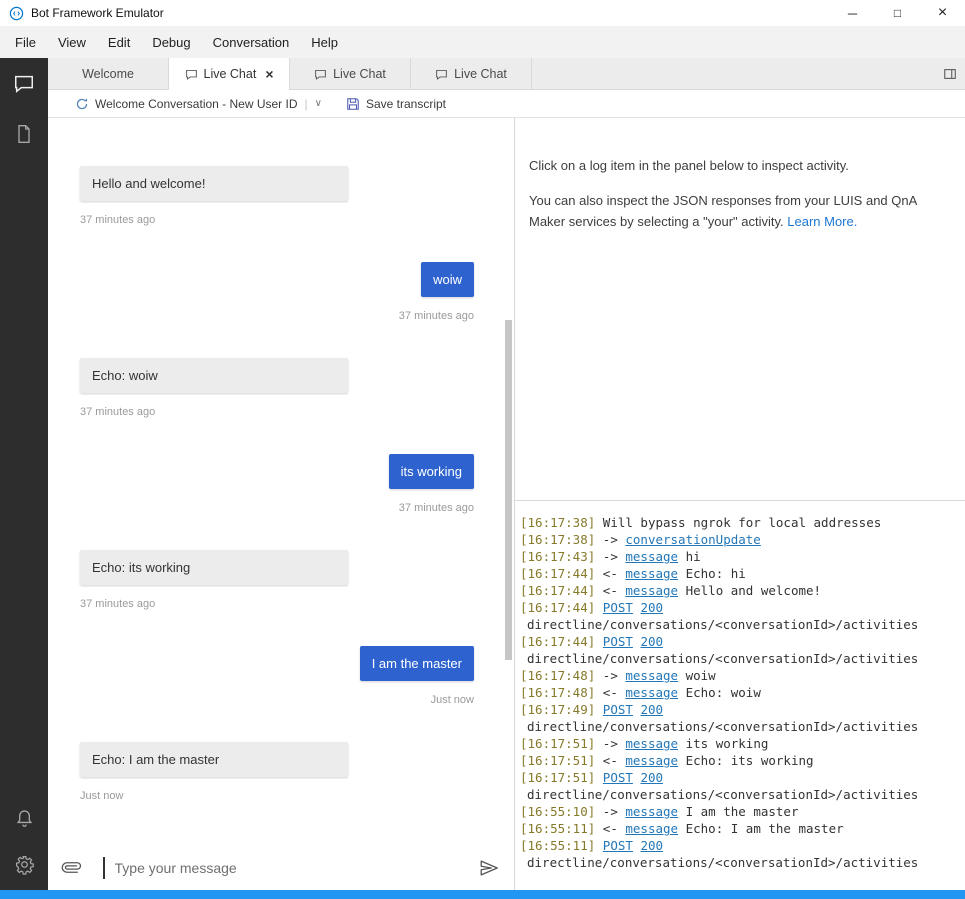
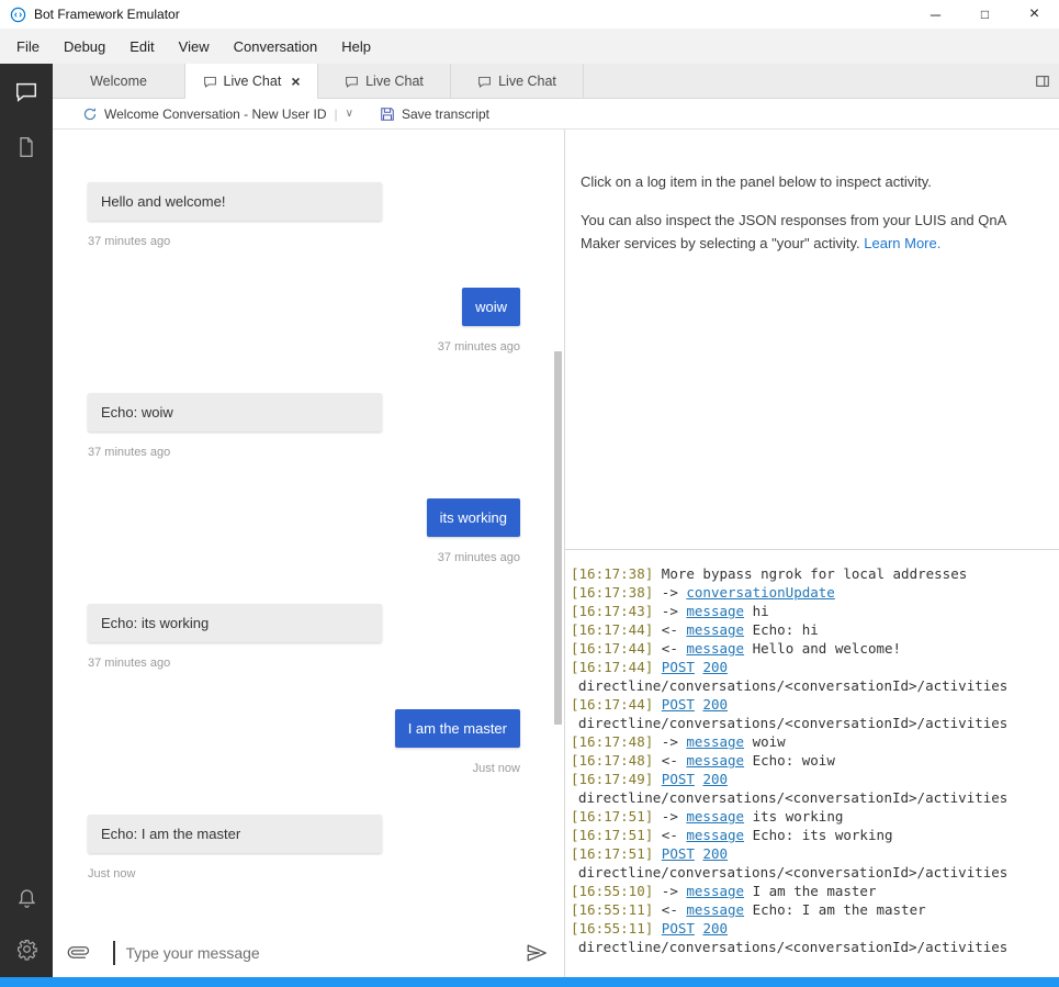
  Bot Framework Emulator
  ─
  □
  ×
  File
- View
+ Debug
  Edit
- Debug
+ View
  Conversation
  Help
  Welcome
  Live Chat
  ×
  Live Chat
  Live Chat
  Welcome Conversation - New User ID
  |
  ∨
  Save transcript
  Hello and welcome!
  37 minutes ago
  woiw
  37 minutes ago
  Echo: woiw
  37 minutes ago
  its working
  37 minutes ago
  Echo: its working
  37 minutes ago
  I am the master
  Just now
  Echo: I am the master
  Just now
  Type your message
  Click on a log item in the panel below to inspect activity.
  You can also inspect the JSON responses from your LUIS and QnA Maker services by selecting a "your" activity. Learn More.
- [16:17:38] Will bypass ngrok for local addresses
+ [16:17:38] More bypass ngrok for local addresses
  [16:17:38] -> conversationUpdate
  [16:17:43] -> message hi
  [16:17:44] <- message Echo: hi
  [16:17:44] <- message Hello and welcome!
  [16:17:44] POST 200
  directline/conversations/<conversationId>/activities
  [16:17:44] POST 200
  directline/conversations/<conversationId>/activities
  [16:17:48] -> message woiw
  [16:17:48] <- message Echo: woiw
  [16:17:49] POST 200
  directline/conversations/<conversationId>/activities
  [16:17:51] -> message its working
  [16:17:51] <- message Echo: its working
  [16:17:51] POST 200
  directline/conversations/<conversationId>/activities
  [16:55:10] -> message I am the master
  [16:55:11] <- message Echo: I am the master
  [16:55:11] POST 200
  directline/conversations/<conversationId>/activities
